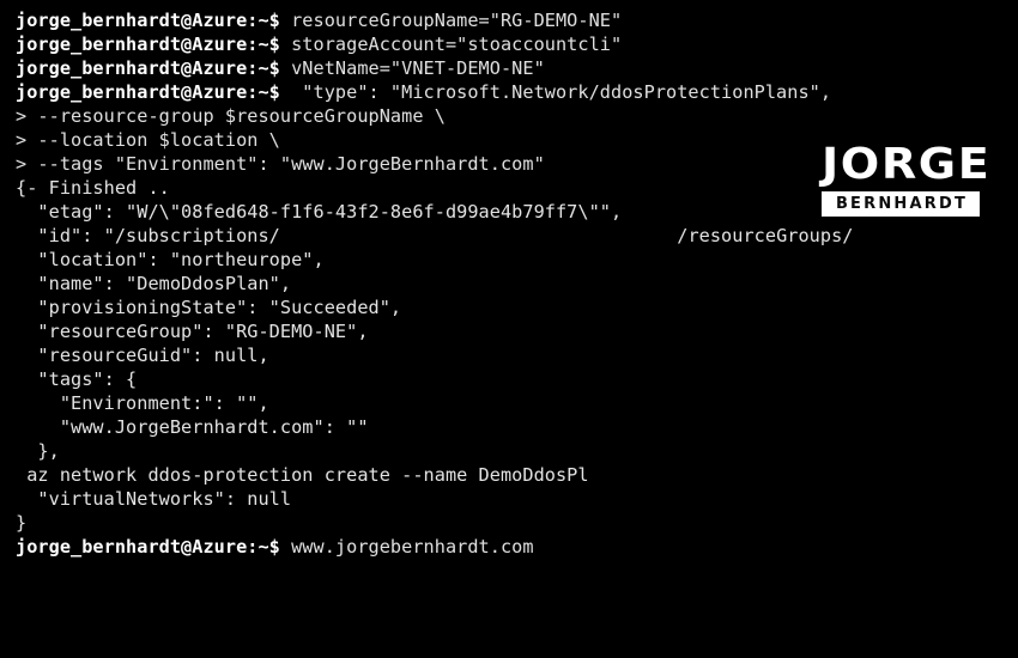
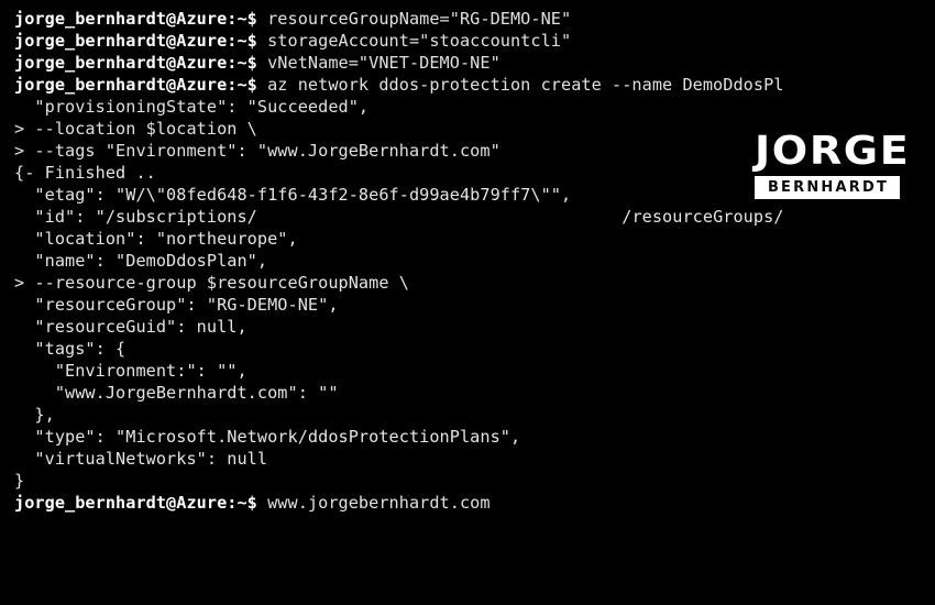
  jorge_bernhardt@Azure:~$ resourceGroupName="RG-DEMO-NE"
  jorge_bernhardt@Azure:~$ storageAccount="stoaccountcli"
  jorge_bernhardt@Azure:~$ vNetName="VNET-DEMO-NE"
- jorge_bernhardt@Azure:~$ "type": "Microsoft.Network/ddosProtectionPlans",
+ jorge_bernhardt@Azure:~$ az network ddos-protection create --name DemoDdosPl
- > --resource-group $resourceGroupName \
+ "provisioningState": "Succeeded",
  > --location $location \
  > --tags "Environment": "www.JorgeBernhardt.com"
  {- Finished ..
  "etag": "W/\"08fed648-f1f6-43f2-8e6f-d99ae4b79ff7\"",
  "id": "/subscriptions/ /resourceGroups/
  "location": "northeurope",
  "name": "DemoDdosPlan",
- "provisioningState": "Succeeded",
+ > --resource-group $resourceGroupName \
  "resourceGroup": "RG-DEMO-NE",
  "resourceGuid": null,
  "tags": {
  "Environment:": "",
  "www.JorgeBernhardt.com": ""
  },
- az network ddos-protection create --name DemoDdosPl
+ "type": "Microsoft.Network/ddosProtectionPlans",
  "virtualNetworks": null
  }
  jorge_bernhardt@Azure:~$ www.jorgebernhardt.com
  JORGE
  BERNHARDT
